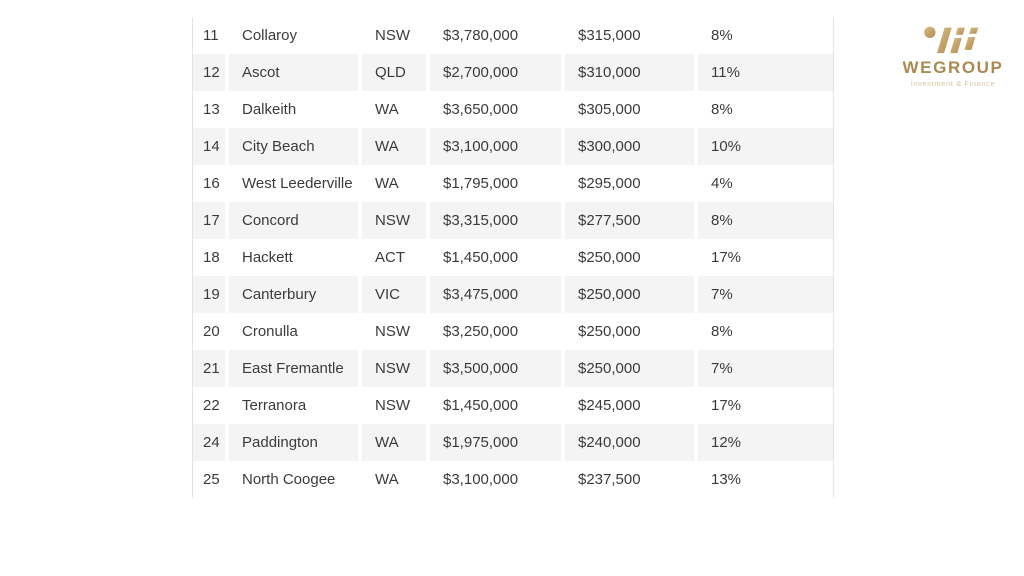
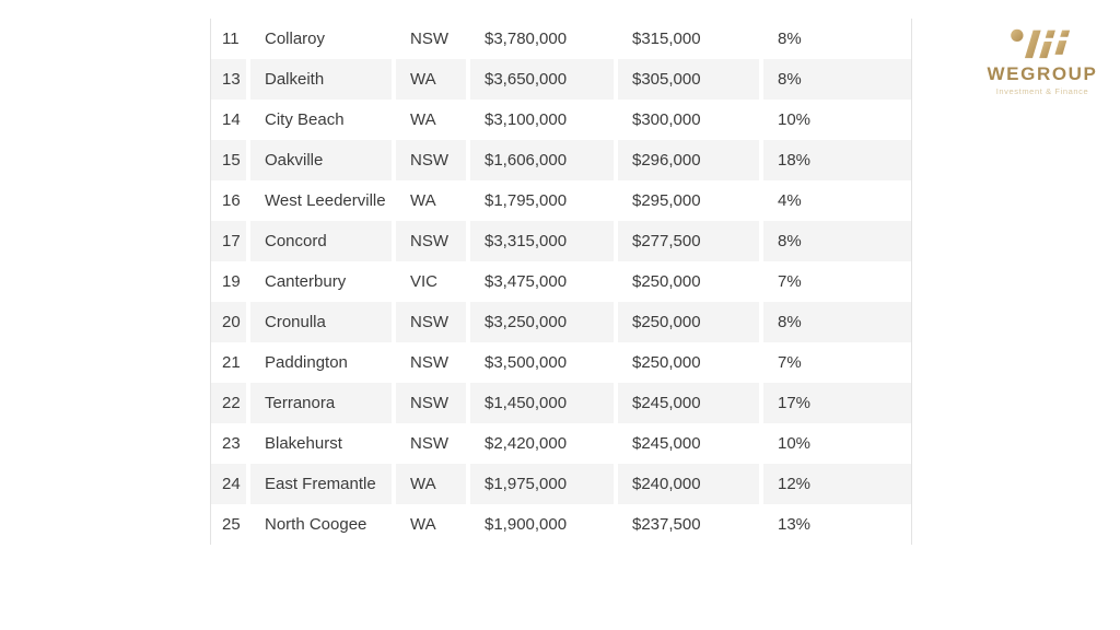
  11	Collaroy	NSW	$3,780,000	$315,000	8%
- 12	Ascot	QLD	$2,700,000	$310,000	11%
  13	Dalkeith	WA	$3,650,000	$305,000	8%
  14	City Beach	WA	$3,100,000	$300,000	10%
+ 15	Oakville	NSW	$1,606,000	$296,000	18%
  16	West Leederville	WA	$1,795,000	$295,000	4%
  17	Concord	NSW	$3,315,000	$277,500	8%
- 18	Hackett	ACT	$1,450,000	$250,000	17%
  19	Canterbury	VIC	$3,475,000	$250,000	7%
  20	Cronulla	NSW	$3,250,000	$250,000	8%
- 21	East Fremantle	NSW	$3,500,000	$250,000	7%
+ 21	Paddington	NSW	$3,500,000	$250,000	7%
  22	Terranora	NSW	$1,450,000	$245,000	17%
+ 23	Blakehurst	NSW	$2,420,000	$245,000	10%
- 24	Paddington	WA	$1,975,000	$240,000	12%
+ 24	East Fremantle	WA	$1,975,000	$240,000	12%
- 25	North Coogee	WA	$3,100,000	$237,500	13%
+ 25	North Coogee	WA	$1,900,000	$237,500	13%
  WEGROUP
  Investment & Finance
